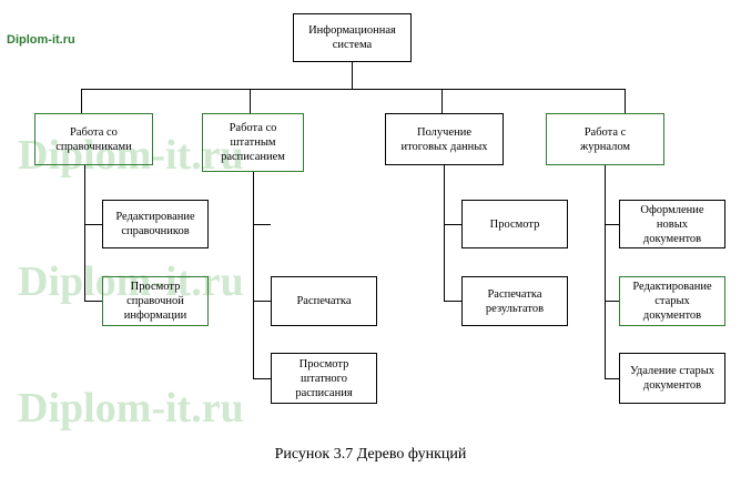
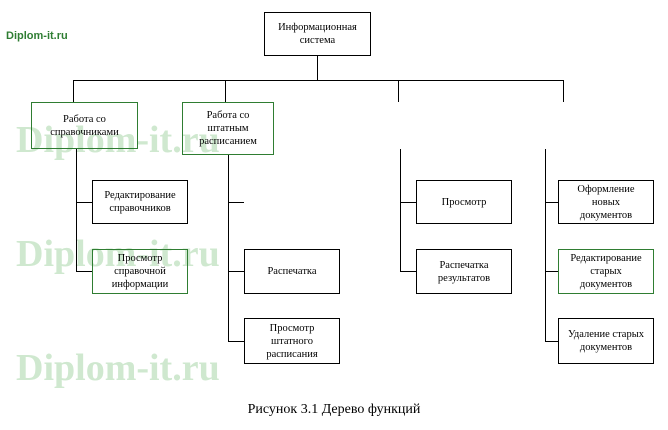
  Diplom-it.ru
  Diplom-it.ru
  Diplom-it.ru
  Diplom-it.ru
  Информационная
  система
  Работа со
  справочниками
  Редактирование
  справочников
  Просмотр
  справочной
  информации
  Работа со
  штатным
  расписанием
  Распечатка
  Просмотр
  штатного
  расписания
- Получение
- итоговых данных
  Просмотр
  Распечатка
  результатов
- Работа с
- журналом
  Оформление
  новых
  документов
  Редактирование
  старых
  документов
  Удаление старых
  документов
- Рисунок 3.7 Дерево функций
+ Рисунок 3.1 Дерево функций
